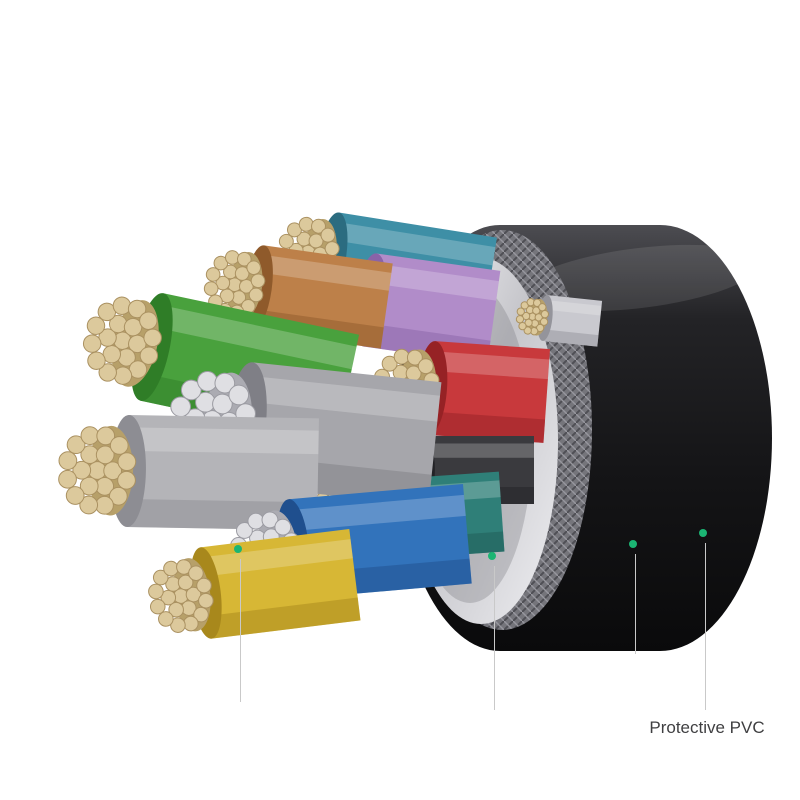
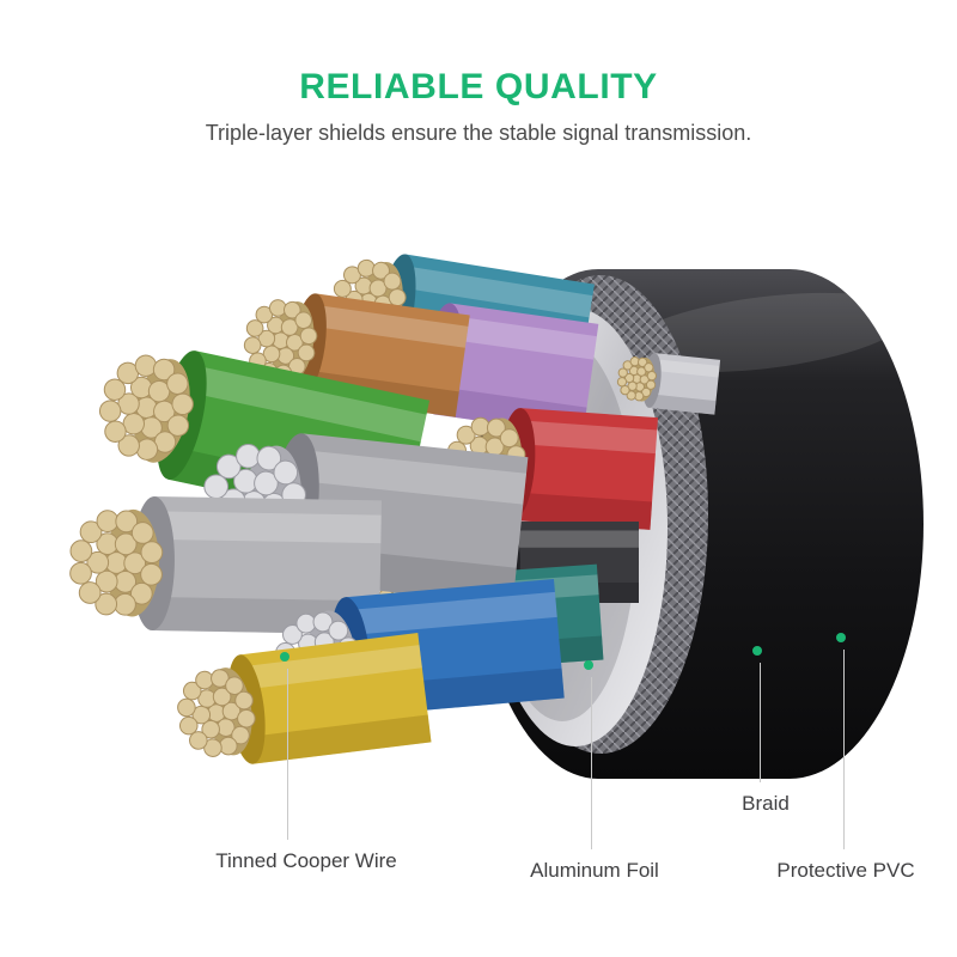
+ RELIABLE QUALITY
+ Triple-layer shields ensure the stable signal transmission.
+ Tinned Cooper Wire
+ Aluminum Foil
+ Braid
  Protective PVC
